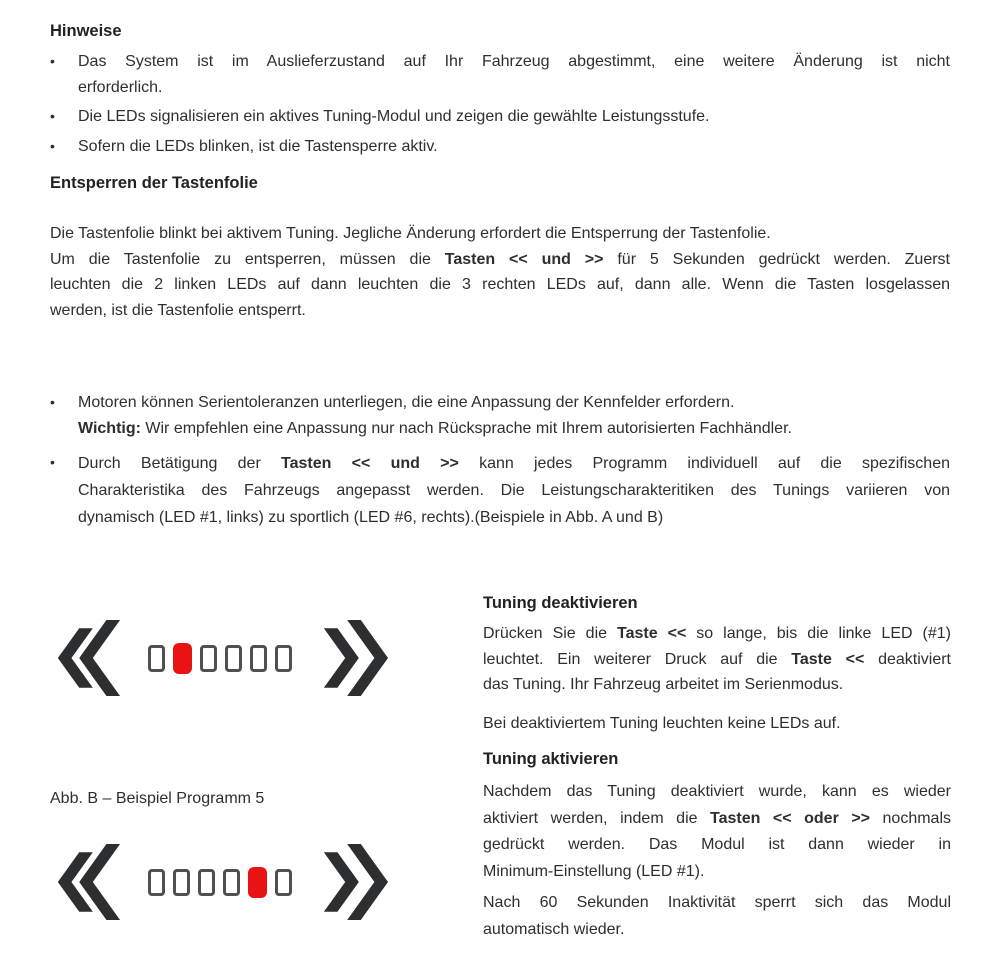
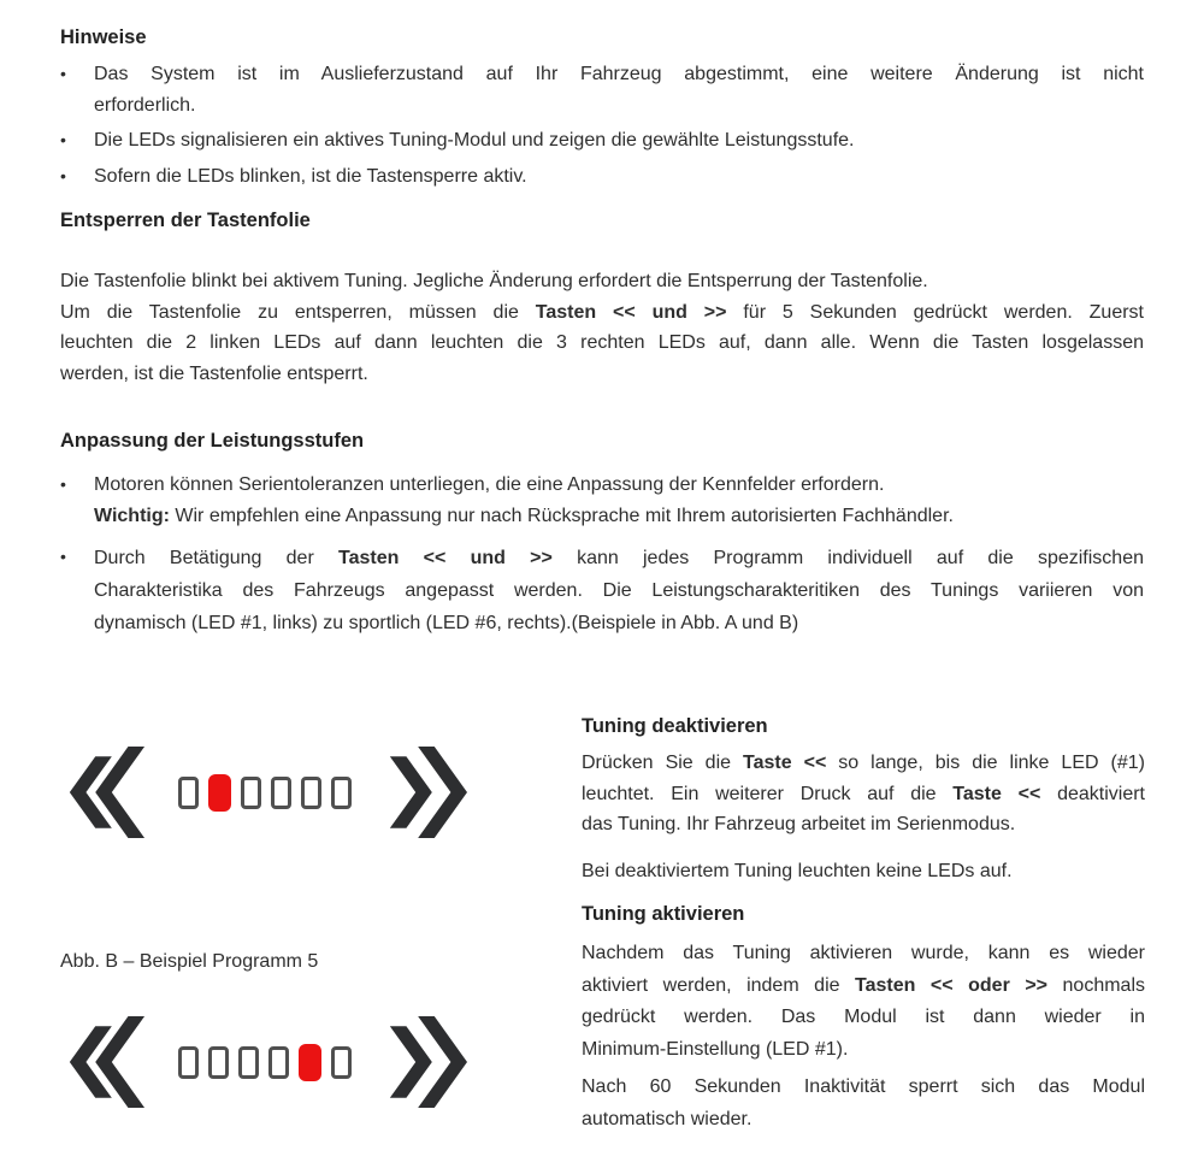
  Hinweise
  •
  Das System ist im Auslieferzustand auf Ihr Fahrzeug abgestimmt, eine weitere Änderung ist nicht
  erforderlich.
  •
  Die LEDs signalisieren ein aktives Tuning-Modul und zeigen die gewählte Leistungsstufe.
  •
  Sofern die LEDs blinken, ist die Tastensperre aktiv.
  Entsperren der Tastenfolie
  Die Tastenfolie blinkt bei aktivem Tuning. Jegliche Änderung erfordert die Entsperrung der Tastenfolie.
  Um die Tastenfolie zu entsperren, müssen die Tasten << und >> für 5 Sekunden gedrückt werden. Zuerst
  leuchten die 2 linken LEDs auf dann leuchten die 3 rechten LEDs auf, dann alle. Wenn die Tasten losgelassen
  werden, ist die Tastenfolie entsperrt.
+ Anpassung der Leistungsstufen
  •
  Motoren können Serientoleranzen unterliegen, die eine Anpassung der Kennfelder erfordern.
  Wichtig: Wir empfehlen eine Anpassung nur nach Rücksprache mit Ihrem autorisierten Fachhändler.
  •
  Durch Betätigung der Tasten << und >> kann jedes Programm individuell auf die spezifischen
  Charakteristika des Fahrzeugs angepasst werden. Die Leistungscharakteritiken des Tunings variieren von
  dynamisch (LED #1, links) zu sportlich (LED #6, rechts).(Beispiele in Abb. A und B)
  Abb. B – Beispiel Programm 5
  Tuning deaktivieren
  Drücken Sie die Taste << so lange, bis die linke LED (#1)
  leuchtet. Ein weiterer Druck auf die Taste << deaktiviert
  das Tuning. Ihr Fahrzeug arbeitet im Serienmodus.
  Bei deaktiviertem Tuning leuchten keine LEDs auf.
  Tuning aktivieren
- Nachdem das Tuning deaktiviert wurde, kann es wieder
+ Nachdem das Tuning aktivieren wurde, kann es wieder
  aktiviert werden, indem die Tasten << oder >> nochmals
  gedrückt werden. Das Modul ist dann wieder in
  Minimum-Einstellung (LED #1).
  Nach 60 Sekunden Inaktivität sperrt sich das Modul
  automatisch wieder.
